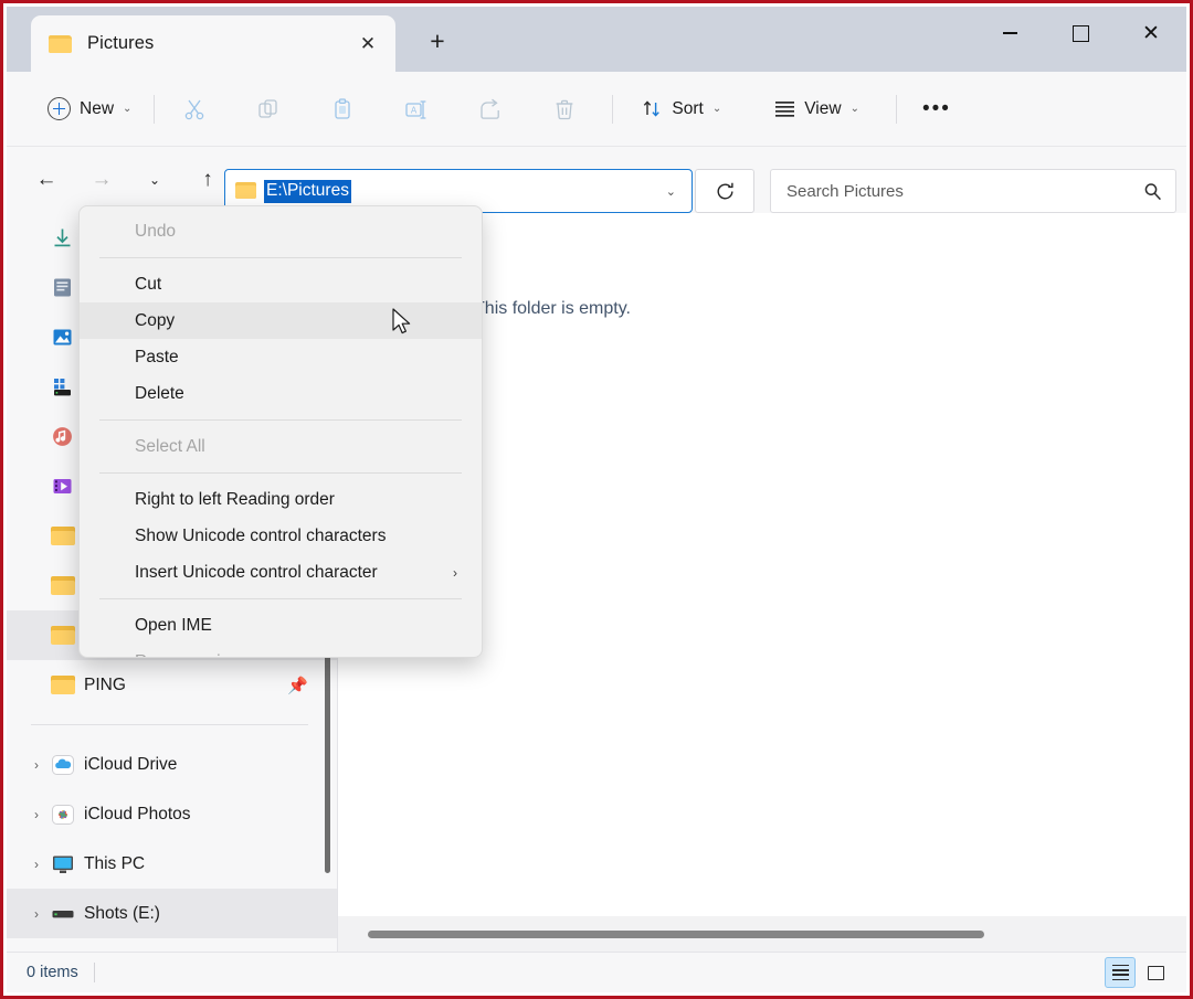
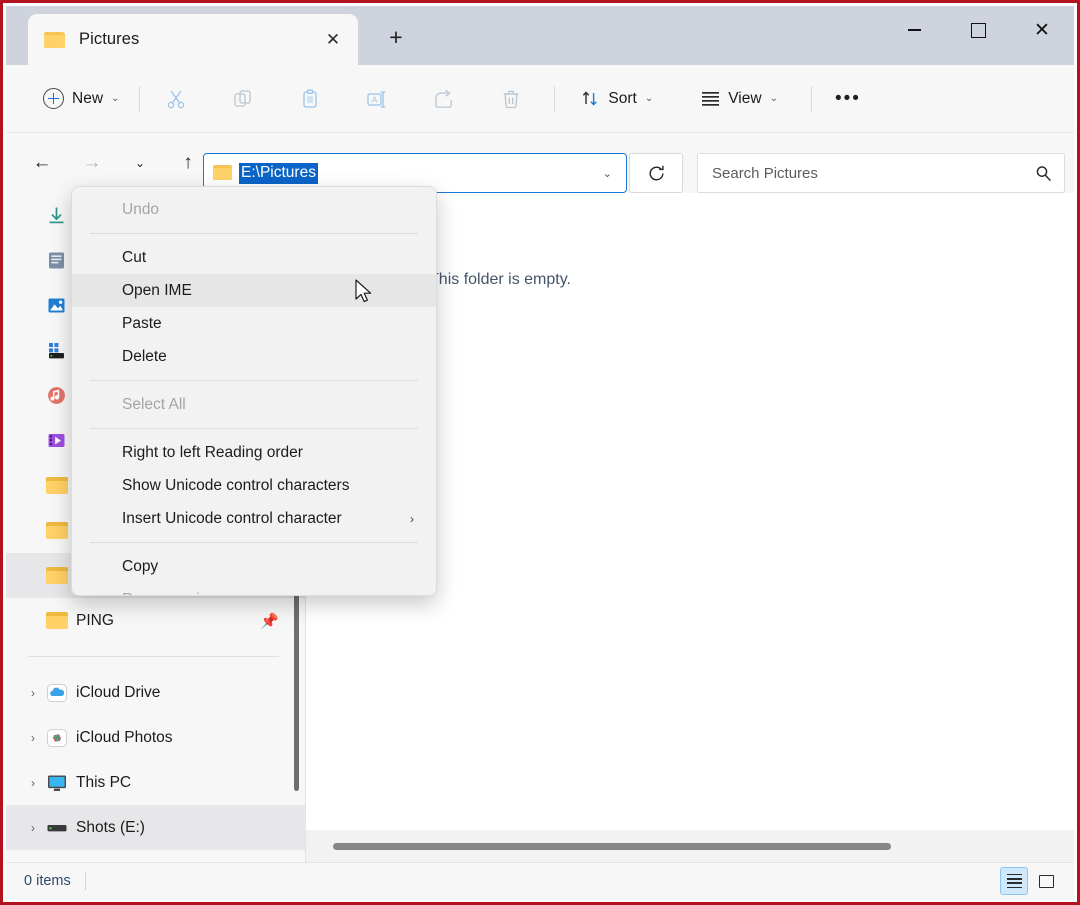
  Pictures
  ✕
  +
  ✕
  New
  ⌄
  A
  Sort
  ⌄
  View
  ⌄
  •••
  ←
  →
  ⌄
  ↑
  E:\Pictures
  ⌄
  Search Pictures
  PING
  📌
  ›
  iCloud Drive
  ›
  iCloud Photos
  ›
  This PC
  ›
  Shots (E:)
  his folder is empty.
  0 items
  Undo
  Cut
- Copy
+ Open IME
  Paste
  Delete
  Select All
  Right to left Reading order
  Show Unicode control characters
  Insert Unicode control character
  ›
- Open IME
+ Copy
